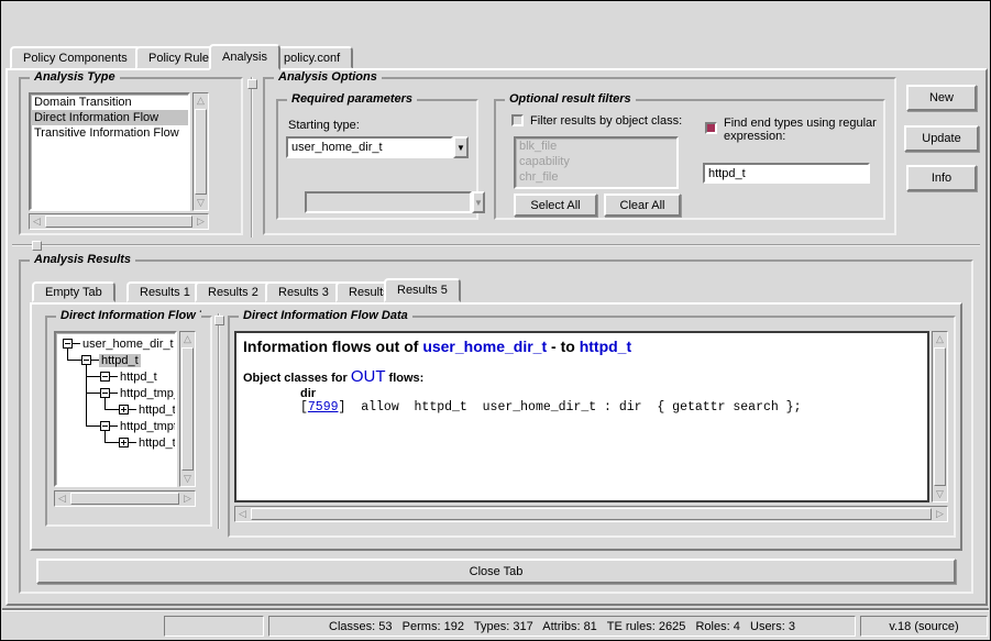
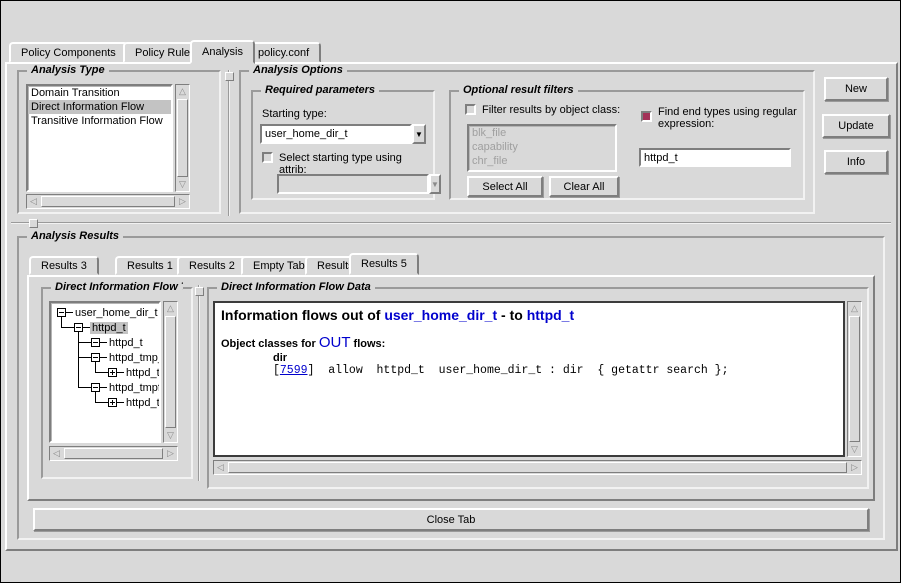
  Policy Components
  Policy Rule
  Analysis
  policy.conf
  Analysis Type
  Domain Transition
  Direct Information Flow
  Transitive Information Flow
  △
  ▽
  ◁
  ▷
  Analysis Options
  Required parameters
  Starting type:
  user_home_dir_t
  ▼
+ Select starting type using attrib:
  ▼
  Optional result filters
  Filter results by object class:
  blk_file
  capability
  chr_file
  Select All
  Clear All
  Find end types using regular expression:
  httpd_t
  New
  Update
  Info
  Analysis Results
- Empty Tab
+ Results 3
  Results 1
  Results 2
- Results 3
+ Empty Tab
  Result
  Results 5
  Direct Information Flow
  user_home_dir_t
  httpd_t
  httpd_t
  httpd_tmp
  httpd_t
  httpd_tmp
  httpd_t
  △
  ▽
  ◁
  ▷
  Direct Information Flow Data
  Information flows out of user_home_dir_t - to httpd_t
  Object classes for OUT flows:
  dir
  [7599] allow httpd_t user_home_dir_t : dir { getattr search };
  △
  ▽
  ◁
  ▷
  Close Tab
- Classes: 53 Perms: 192 Types: 317 Attribs: 81 TE rules: 2625 Roles: 4 Users: 3
- v.18 (source)
